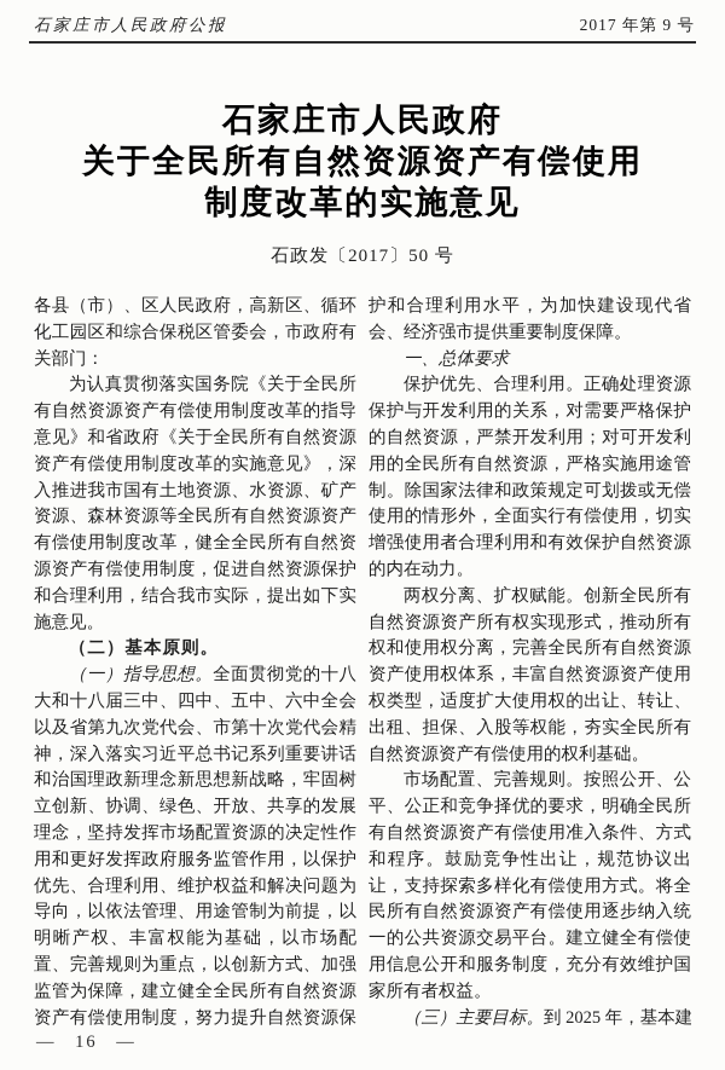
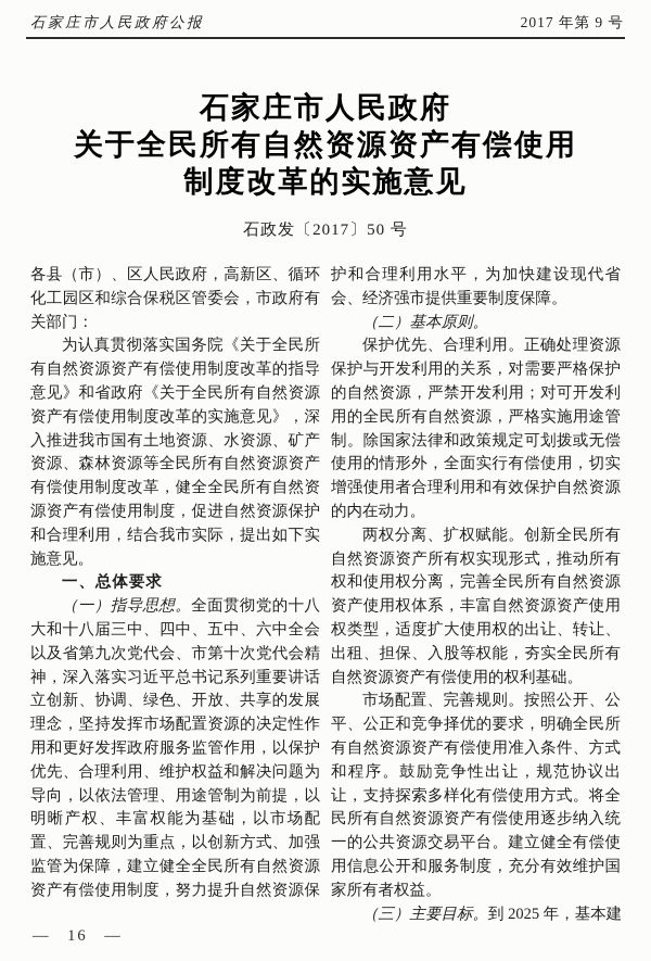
  石家庄市人民政府公报
  2017 年第 9 号
  石家庄市人民政府
  关于全民所有自然资源资产有偿使用
  制度改革的实施意见
  石政发〔2017〕50 号
  各县（市）、区人民政府，高新区、循环
  化工园区和综合保税区管委会，市政府有
  关部门：
  为认真贯彻落实国务院《关于全民所
  有自然资源资产有偿使用制度改革的指导
  意见》和省政府《关于全民所有自然资源
  资产有偿使用制度改革的实施意见》，深
  入推进我市国有土地资源、水资源、矿产
  资源、森林资源等全民所有自然资源资产
  有偿使用制度改革，健全全民所有自然资
  源资产有偿使用制度，促进自然资源保护
  和合理利用，结合我市实际，提出如下实
  施意见。
- （二）基本原则。
+ 一、总体要求
  （一）指导思想。全面贯彻党的十八
  大和十八届三中、四中、五中、六中全会
  以及省第九次党代会、市第十次党代会精
  神，深入落实习近平总书记系列重要讲话
- 和治国理政新理念新思想新战略，牢固树
  立创新、协调、绿色、开放、共享的发展
  理念，坚持发挥市场配置资源的决定性作
  用和更好发挥政府服务监管作用，以保护
  优先、合理利用、维护权益和解决问题为
  导向，以依法管理、用途管制为前提，以
  明晰产权、丰富权能为基础，以市场配
  置、完善规则为重点，以创新方式、加强
  监管为保障，建立健全全民所有自然资源
  资产有偿使用制度，努力提升自然资源保
  护和合理利用水平，为加快建设现代省
  会、经济强市提供重要制度保障。
- 一、总体要求
+ （二）基本原则。
  保护优先、合理利用。正确处理资源
  保护与开发利用的关系，对需要严格保护
  的自然资源，严禁开发利用；对可开发利
  用的全民所有自然资源，严格实施用途管
  制。除国家法律和政策规定可划拨或无偿
  使用的情形外，全面实行有偿使用，切实
  增强使用者合理利用和有效保护自然资源
  的内在动力。
  两权分离、扩权赋能。创新全民所有
  自然资源资产所有权实现形式，推动所有
  权和使用权分离，完善全民所有自然资源
  资产使用权体系，丰富自然资源资产使用
  权类型，适度扩大使用权的出让、转让、
  出租、担保、入股等权能，夯实全民所有
  自然资源资产有偿使用的权利基础。
  市场配置、完善规则。按照公开、公
  平、公正和竞争择优的要求，明确全民所
  有自然资源资产有偿使用准入条件、方式
  和程序。鼓励竞争性出让，规范协议出
  让，支持探索多样化有偿使用方式。将全
  民所有自然资源资产有偿使用逐步纳入统
  一的公共资源交易平台。建立健全有偿使
  用信息公开和服务制度，充分有效维护国
  家所有者权益。
  （三）主要目标。到 2025 年，基本建
  — 16 —
